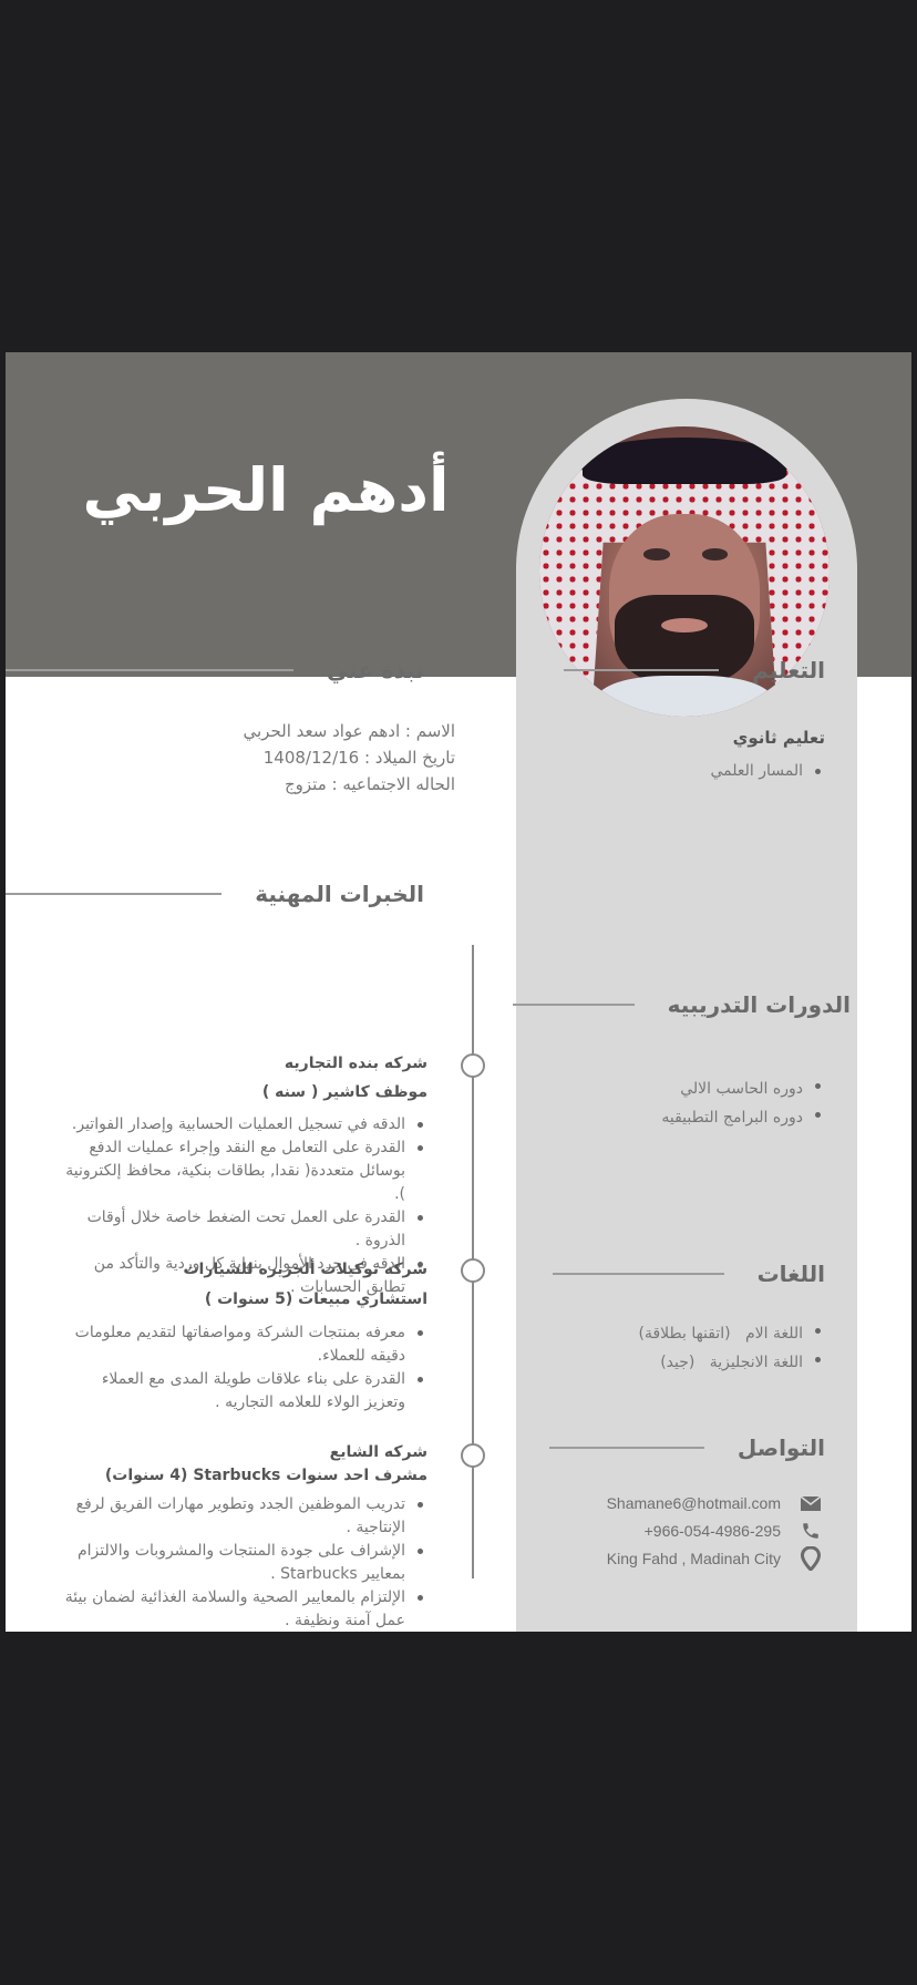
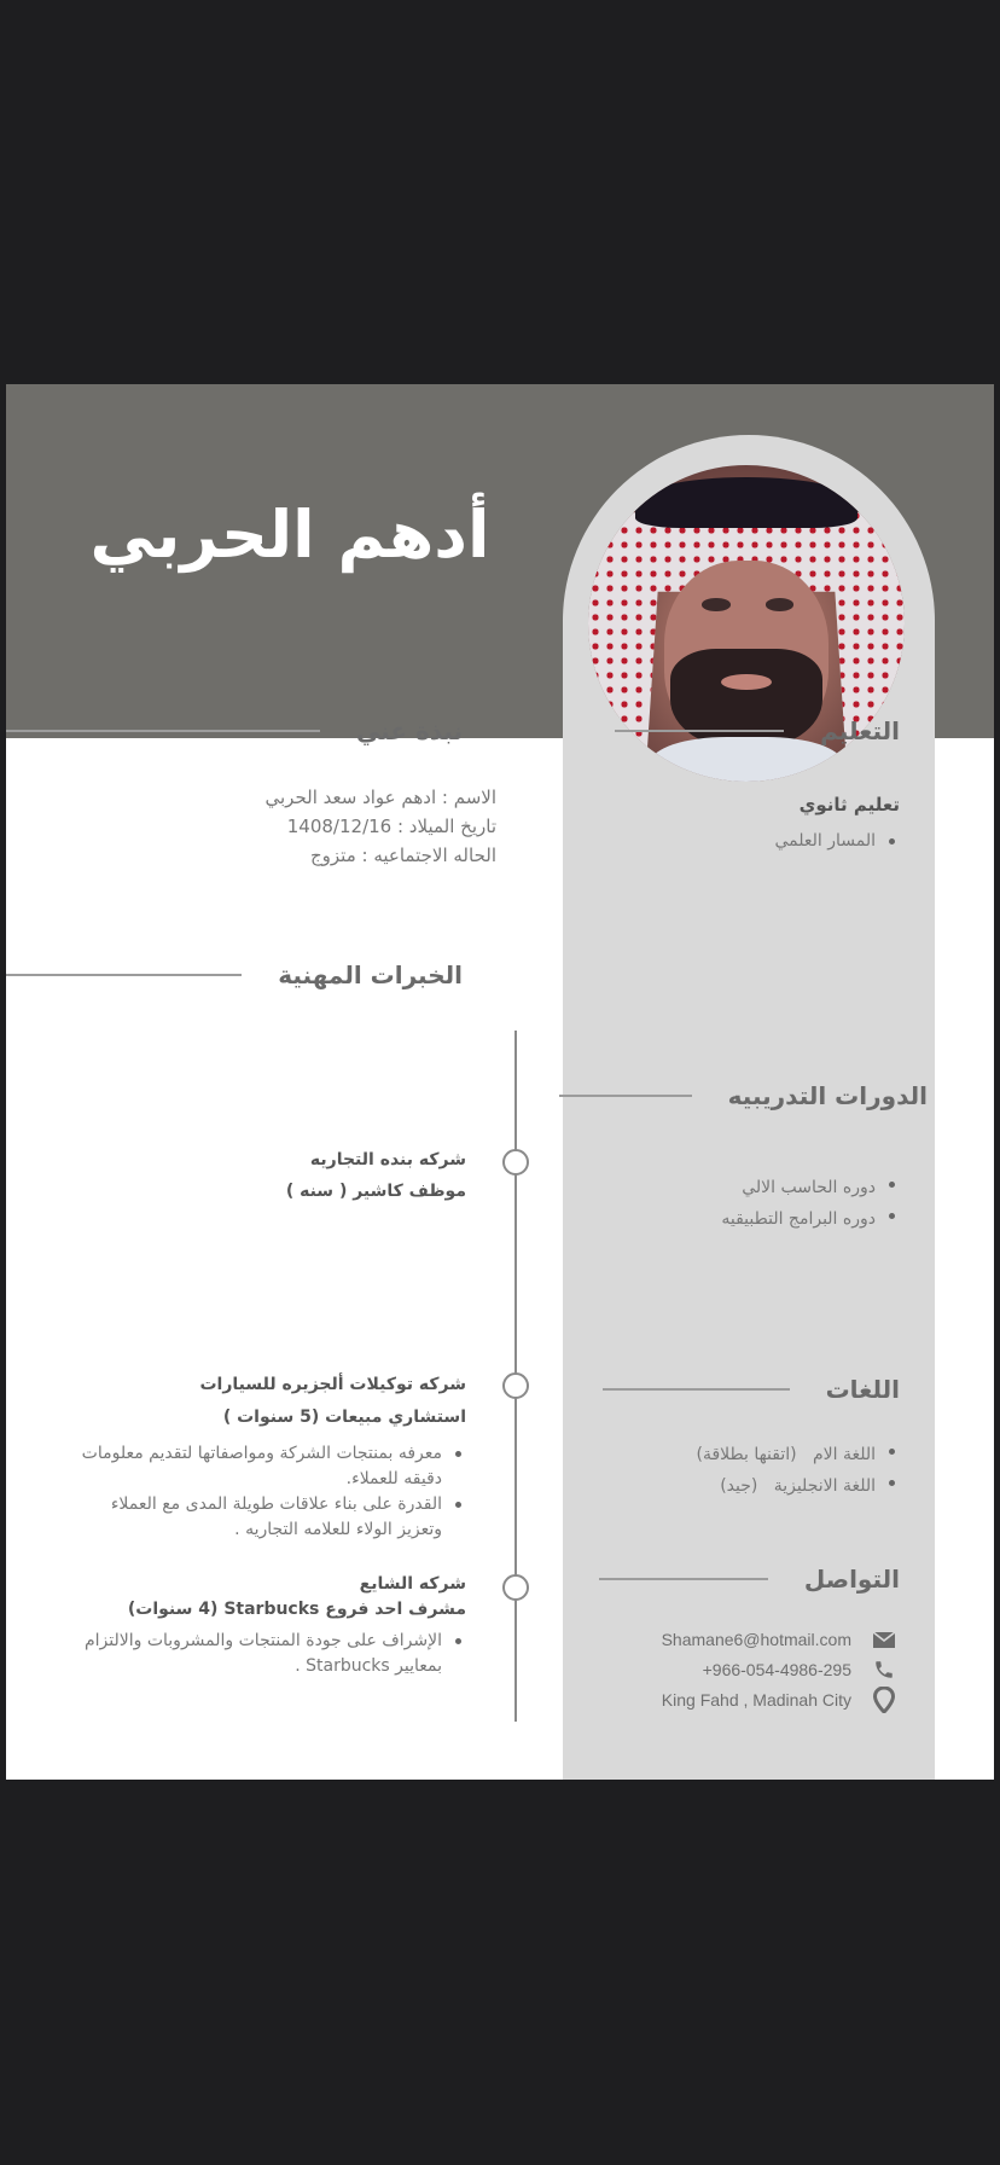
  أدهم الحربي
  نبذة عني
  الاسم : ادهم عواد سعد الحربي
  تاريخ الميلاد : 1408/12/16
  الحاله الاجتماعيه : متزوج
  التعليم
  تعليم ثانوي
  المسار العلمي
  الدورات التدريبيه
  دوره الحاسب الالي
  دوره البرامج التطبيقيه
  اللغات
  اللغة الام (اتقنها بطلاقة)
  اللغة الانجليزية (جيد)
  التواصل
  Shamane6@hotmail.com
  +966-054-4986-295
  King Fahd , Madinah City
  الخبرات المهنية
  شركه بنده التجاريه
  موظف كاشير ( سنه )
- الدقه في تسجيل العمليات الحسابية وإصدار الفواتير.
- القدرة على التعامل مع النقد وإجراء عمليات الدفع بوسائل متعددة( نقدا, بطاقات بنكية، محافظ إلكترونية ).
- القدرة على العمل تحت الضغط خاصة خلال أوقات الذروة .
- الدقه في جرد الأموال بنهاية كل وردية والتأكد من تطابق الحسابات .
  شركه توكيلات ألجزيره للسيارات
  استشاري مبيعات (5 سنوات )
  معرفه بمنتجات الشركة ومواصفاتها لتقديم معلومات دقيقه للعملاء.
  القدرة على بناء علاقات طويلة المدى مع العملاء وتعزيز الولاء للعلامه التجاريه .
  شركه الشايع
- مشرف احد سنوات Starbucks (4 سنوات)
+ مشرف احد فروع Starbucks (4 سنوات)
- تدريب الموظفين الجدد وتطوير مهارات الفريق لرفع الإنتاجية .
  الإشراف على جودة المنتجات والمشروبات والالتزام بمعايير Starbucks .
- الإلتزام بالمعايير الصحية والسلامة الغذائية لضمان بيئة عمل آمنة ونظيفة .
